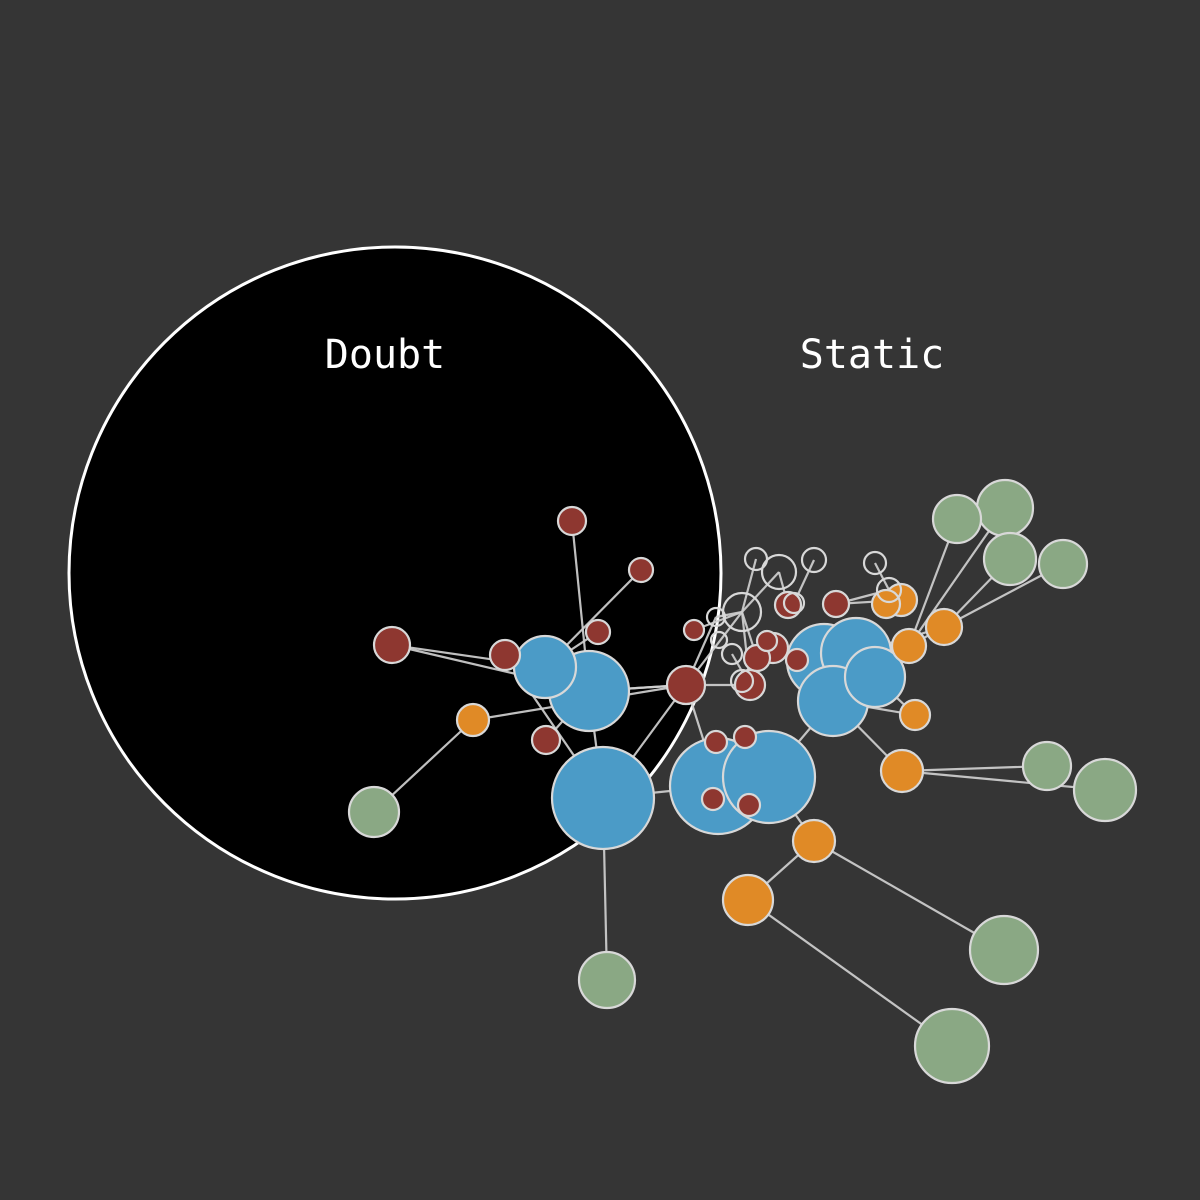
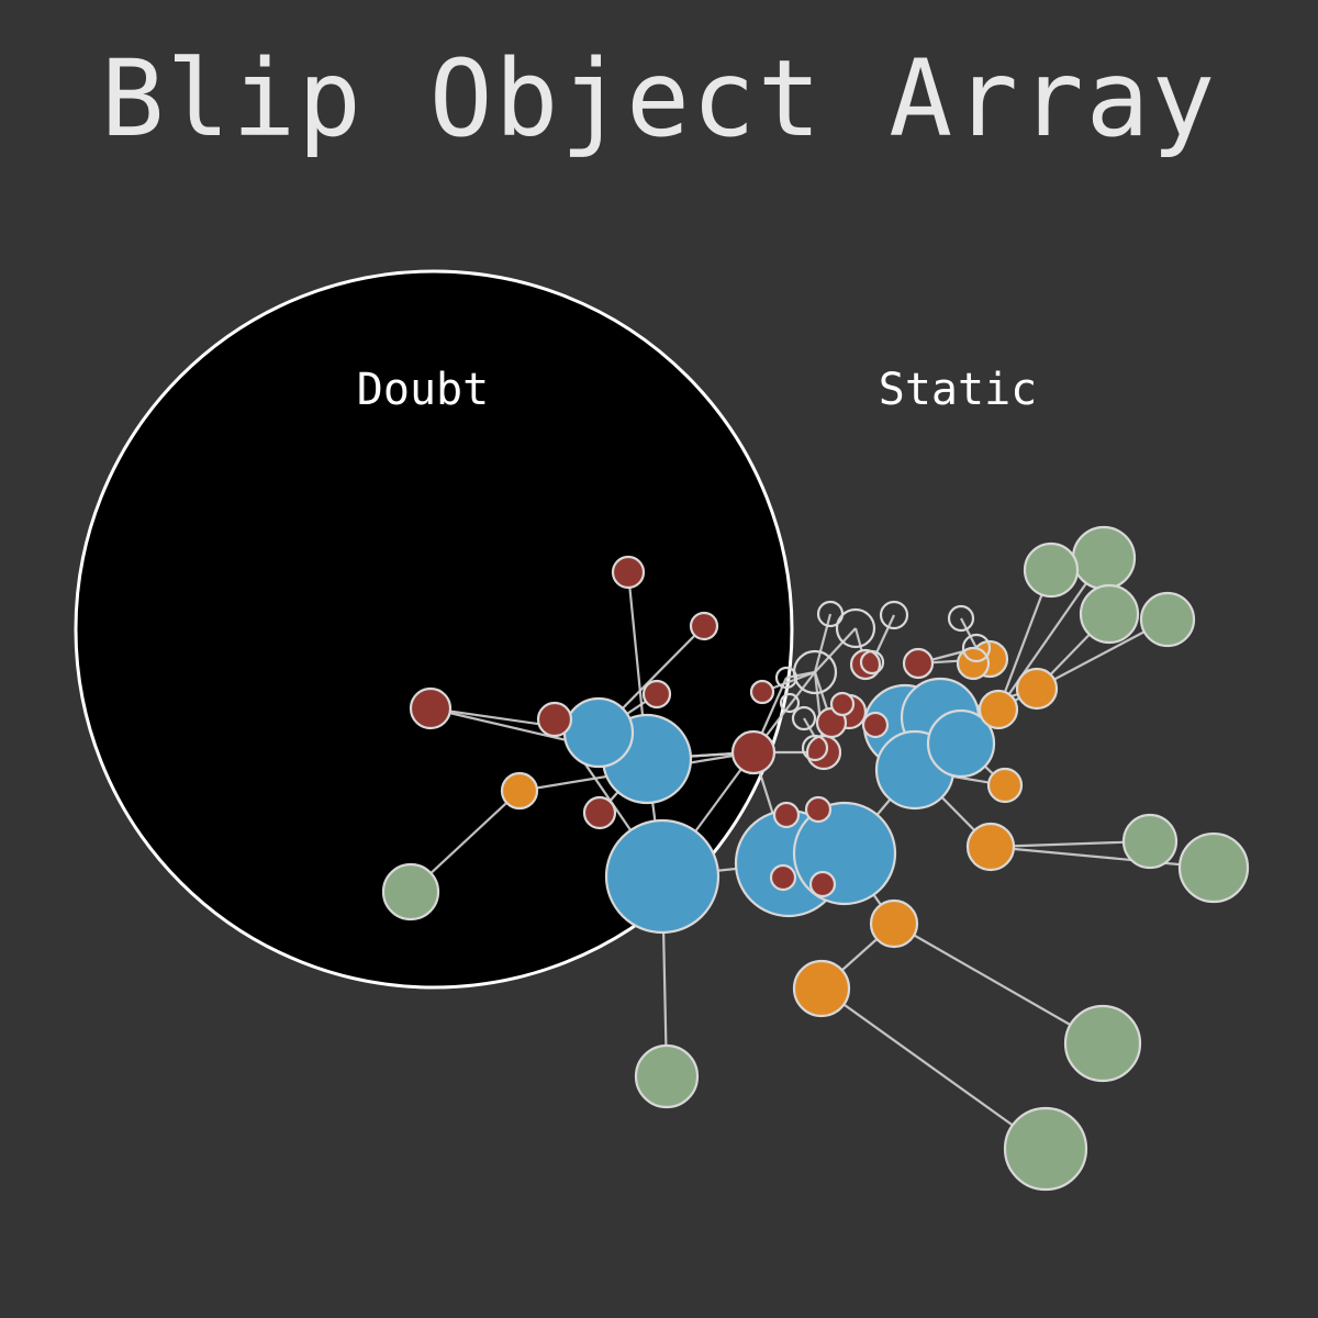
+ Blip Object Array
  Doubt
  Static
